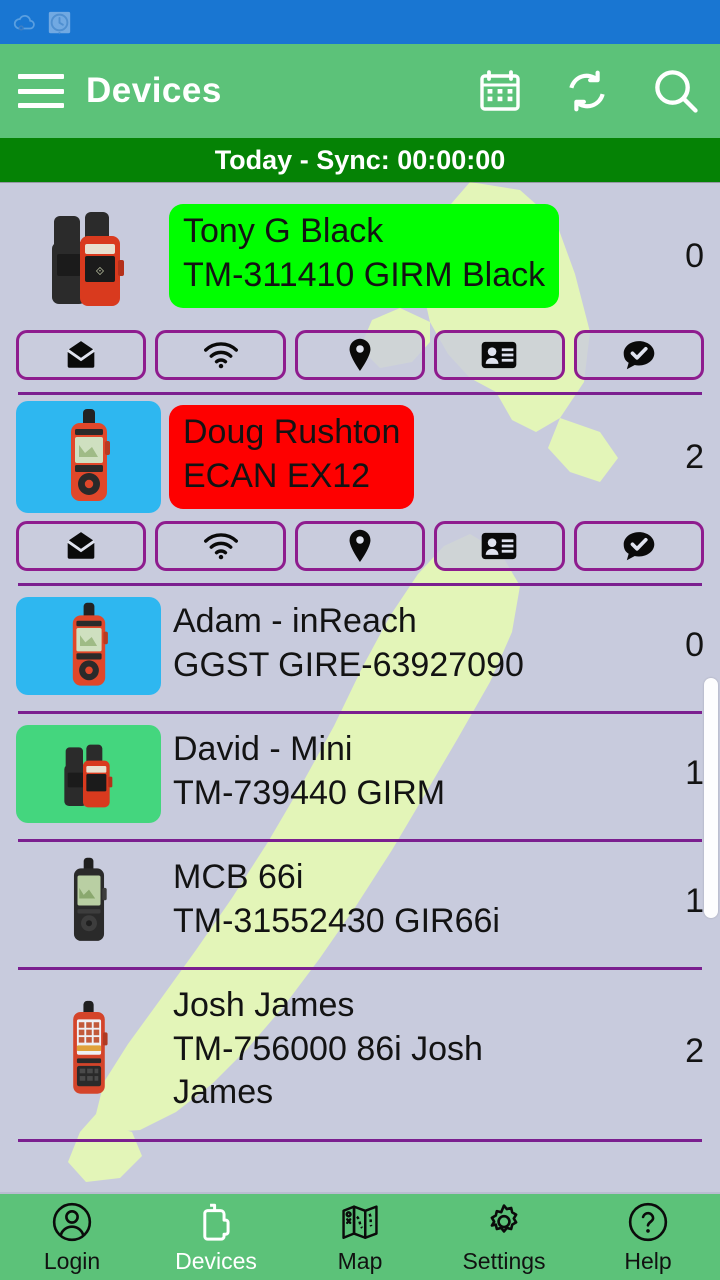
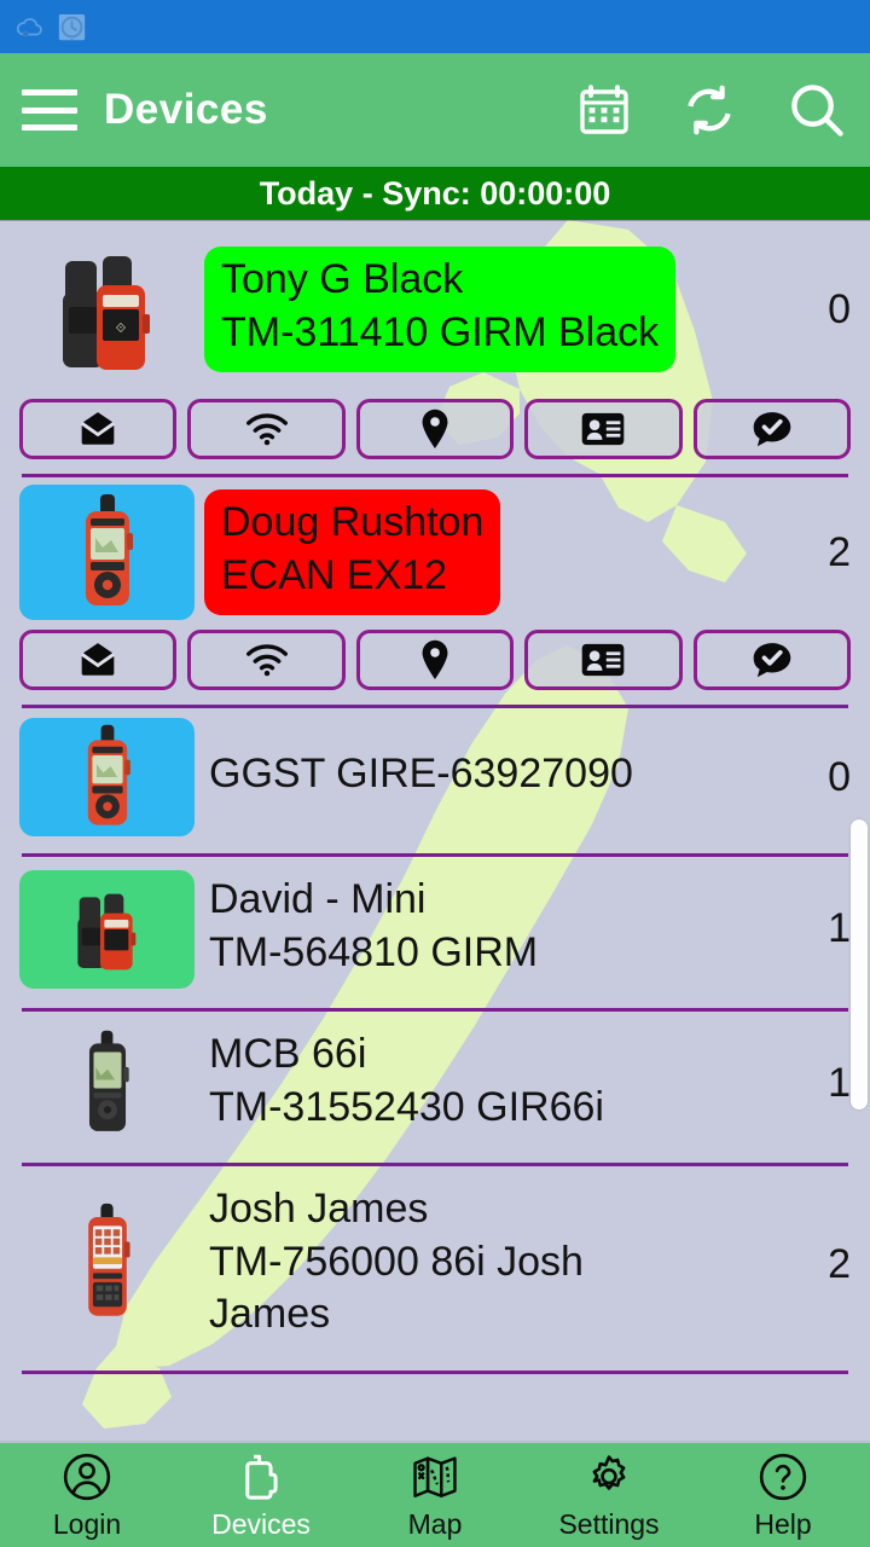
  Devices
  Today - Sync: 00:00:00
  ⟐
  Tony G Black
  TM-311410 GIRM Black
  0
  Doug Rushton
  ECAN EX12
  2
- Adam - inReach
  GGST GIRE-63927090
  0
  David - Mini
- TM-739440 GIRM
+ TM-564810 GIRM
  1
  MCB 66i
  TM-31552430 GIR66i
  1
  Josh James
  TM-756000 86i Josh James
  2
  Login
  Devices
  Map
  Settings
  Help
